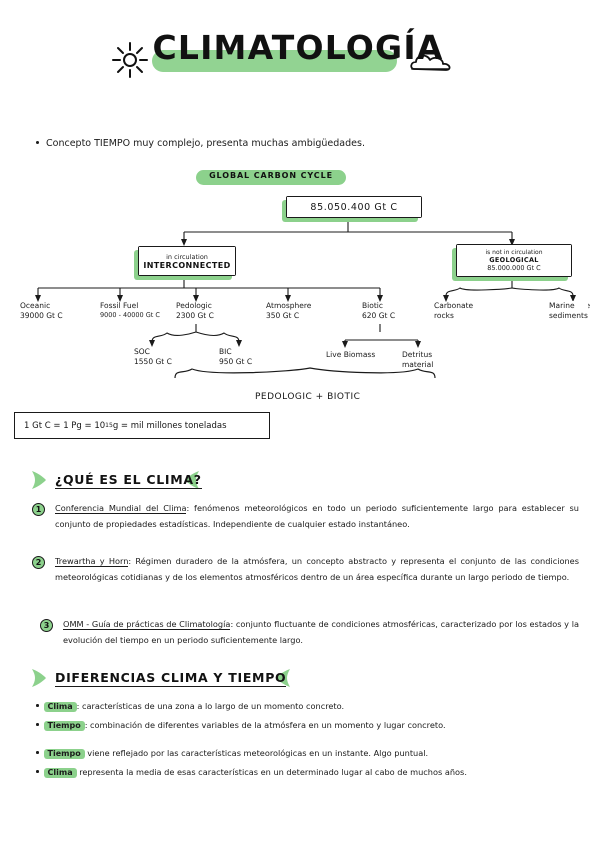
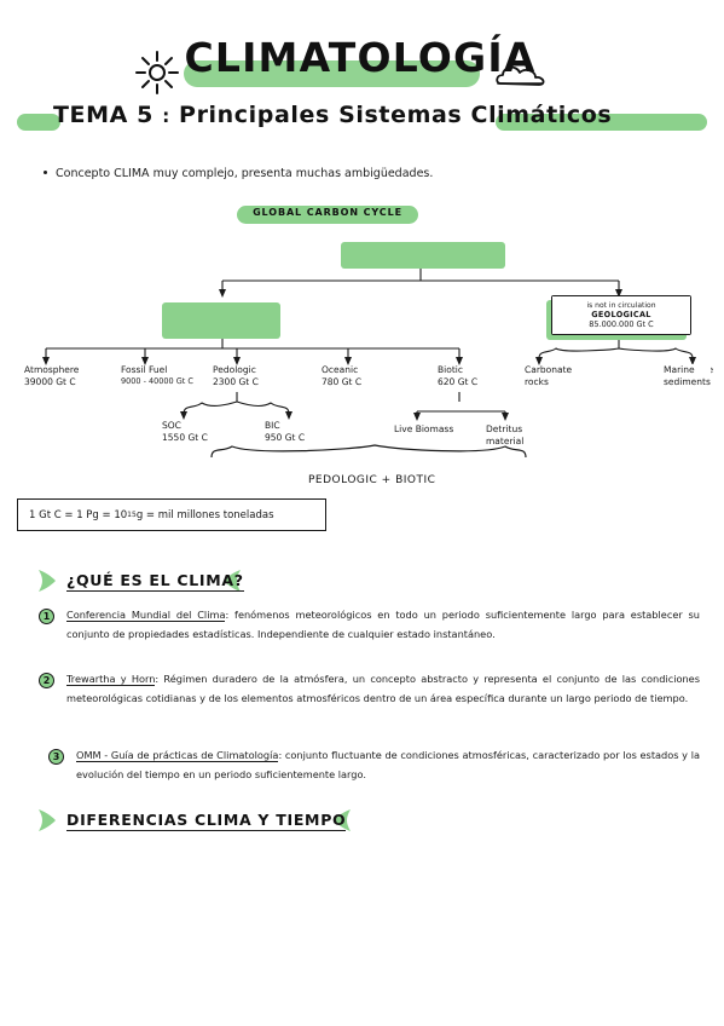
  CLIMATOLOGÍA
+ TEMA 5 : Principales Sistemas Climáticos
- Concepto TIEMPO muy complejo, presenta muchas ambigüedades.
+ Concepto CLIMA muy complejo, presenta muchas ambigüedades.
  GLOBAL CARBON CYCLE
- 85.050.400 Gt C
- in circulation
- INTERCONNECTED
  GEOLOGICAL
  85.000.000 Gt C
- Oceanic
+ Atmosphere
  39000 Gt C
  Fossil Fuel
  9000 - 40000 Gt C
  Pedologic
  2300 Gt C
- Atmosphere
+ Oceanic
- 350 Gt C
+ 780 Gt C
  Biotic
  620 Gt C
  Carbonate
  rocks
  Marine
  sediments
  SOC
  1550 Gt C
  BIC
  950 Gt C
  Live Biomass
  Detritus
  material
  PEDOLOGIC + BIOTIC
  1 Gt C = 1 Pg = 10
  g = mil millones toneladas
  ¿QUÉ ES EL CLIMA?
  1
  Conferencia Mundial del Clima: fenómenos meteorológicos en todo un periodo suficientemente largo para establecer su conjunto de propiedades estadísticas. Independiente de cualquier estado instantáneo.
  2
  Trewartha y Horn: Régimen duradero de la atmósfera, un concepto abstracto y representa el conjunto de las condiciones meteorológicas cotidianas y de los elementos atmosféricos dentro de un área específica durante un largo periodo de tiempo.
  3
  OMM - Guía de prácticas de Climatología: conjunto fluctuante de condiciones atmosféricas, caracterizado por los estados y la evolución del tiempo en un periodo suficientemente largo.
  DIFERENCIAS CLIMA Y TIEMPO
- Clima : características de una zona a lo largo de un momento concreto.
- Tiempo : combinación de diferentes variables de la atmósfera en un momento y lugar concreto.
- Tiempo viene reflejado por las características meteorológicas en un instante. Algo puntual.
- Clima representa la media de esas características en un determinado lugar al cabo de muchos años.
